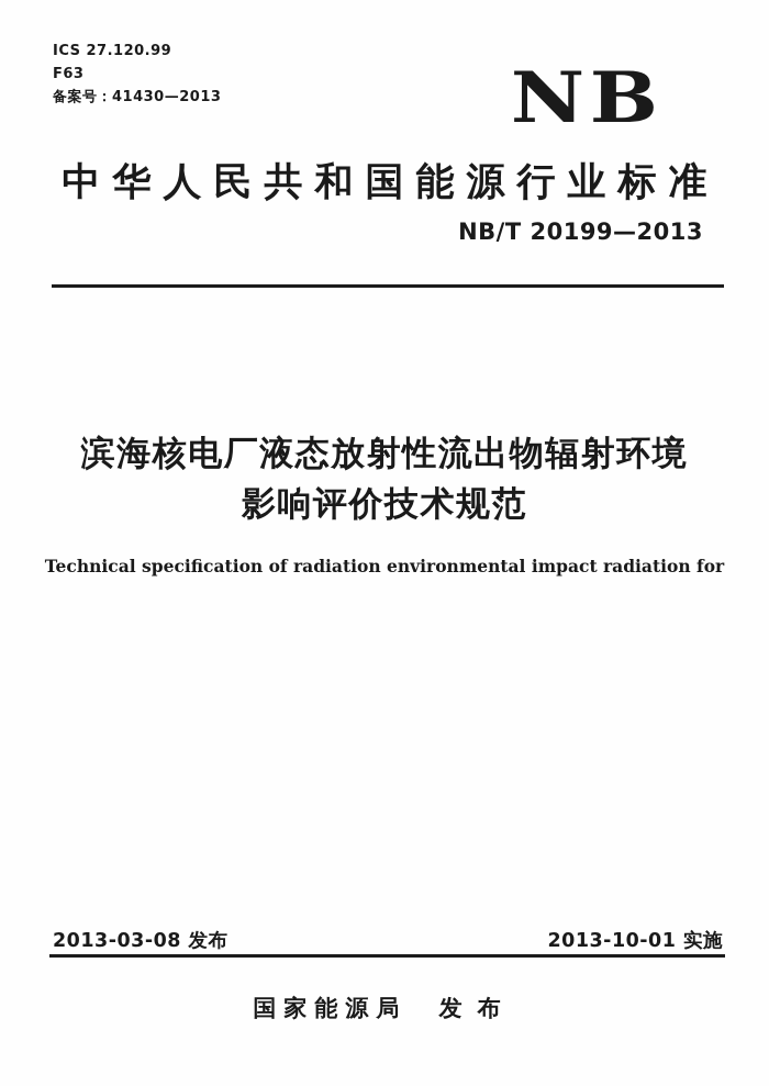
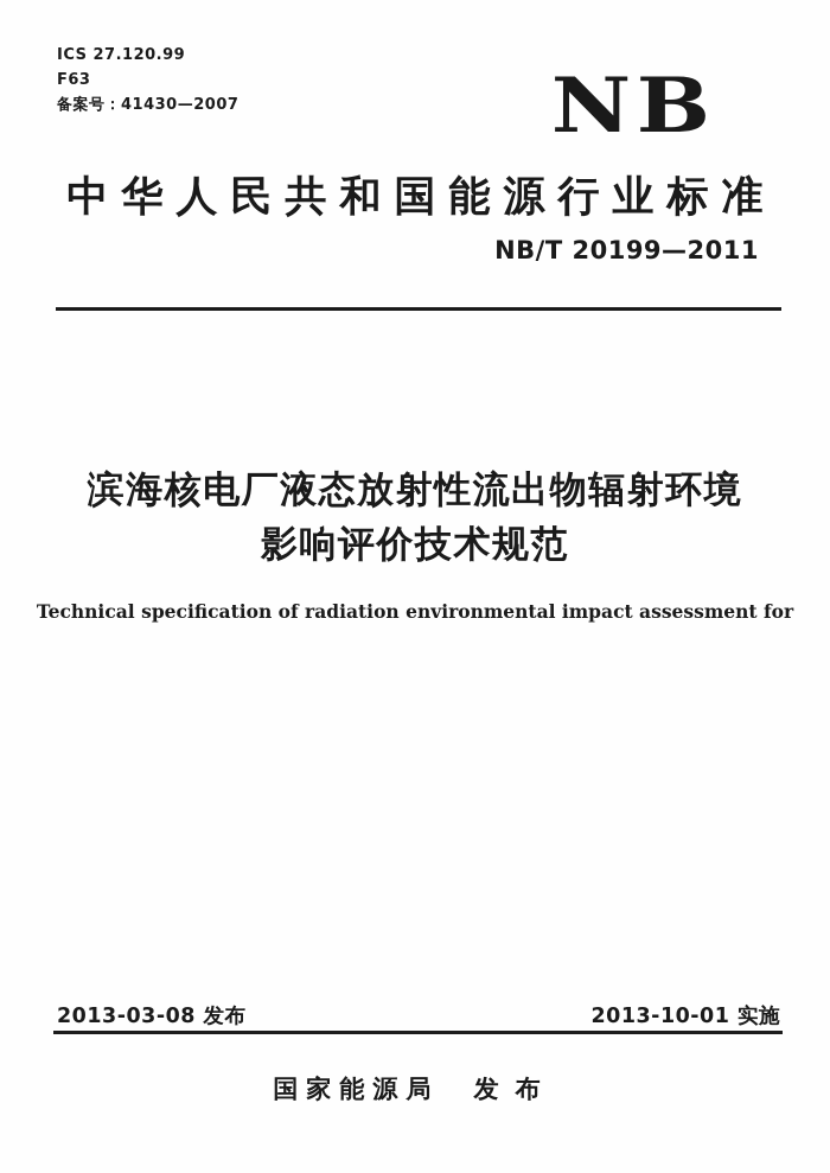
  ICS 27.120.99
  F63
- 备案号：41430—2013
+ 备案号：41430—2007
  NB
  中华人民共和国能源行业标准
- NB/T 20199—2013
+ NB/T 20199—2011
  滨海核电厂液态放射性流出物辐射环境
  影响评价技术规范
- Technical specification of radiation environmental impact radiation for
+ Technical specification of radiation environmental impact assessment for
  2013-03-08 发布
  2013-10-01 实施
  国家能源局 发布
